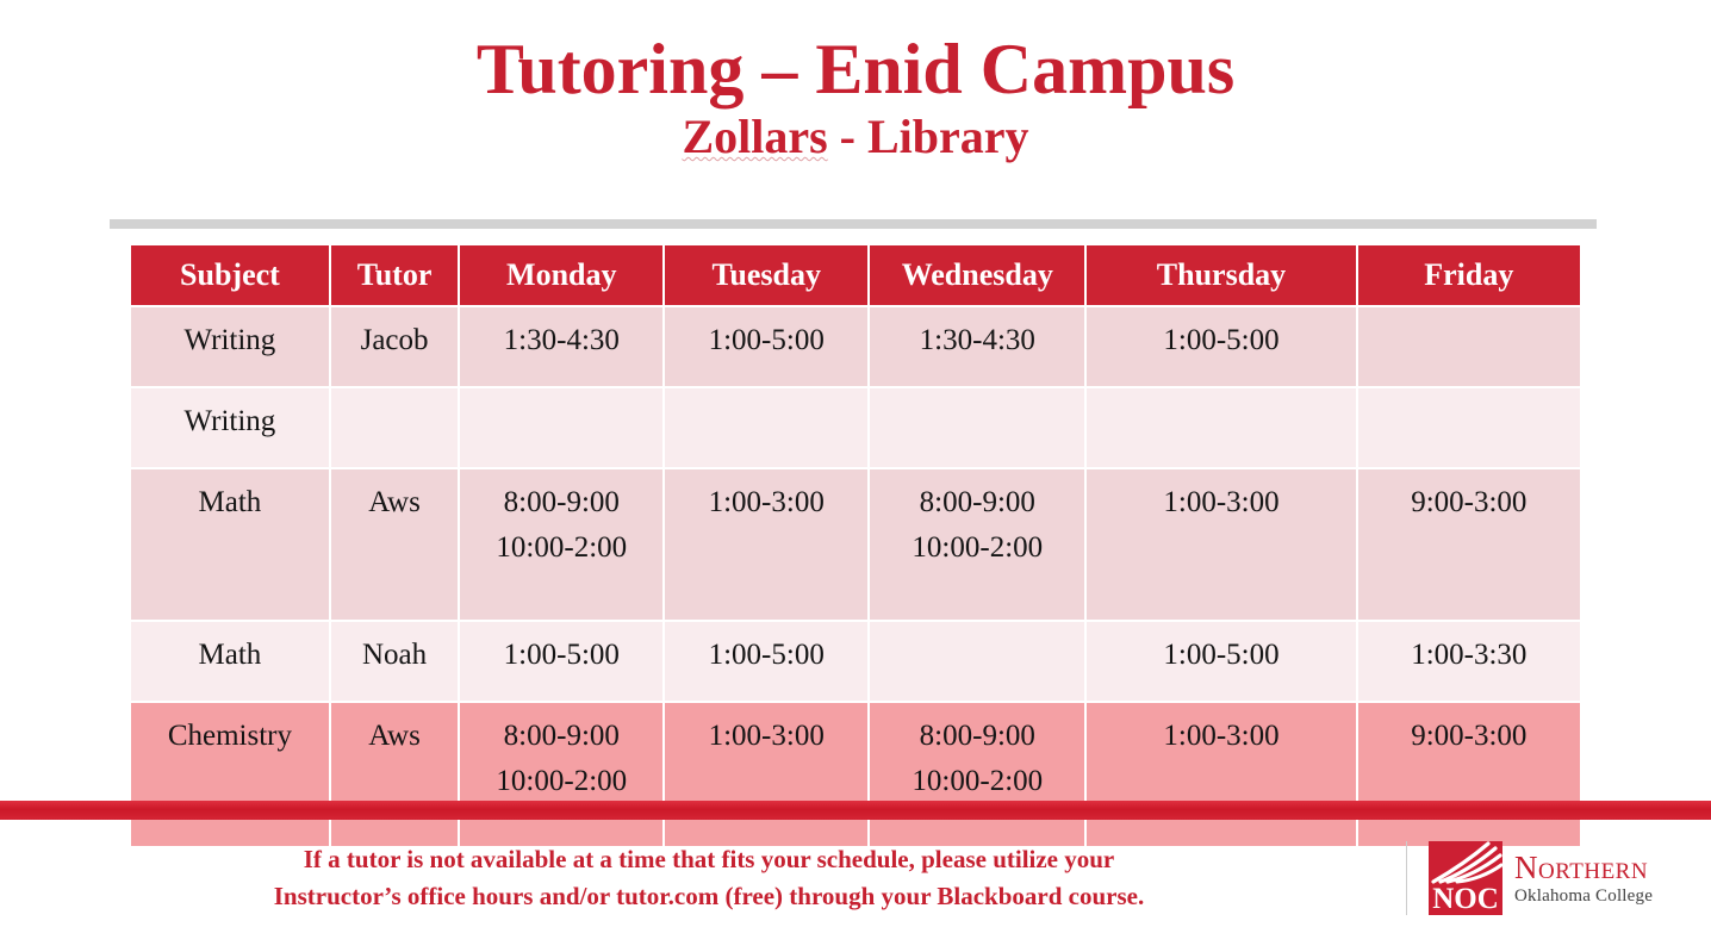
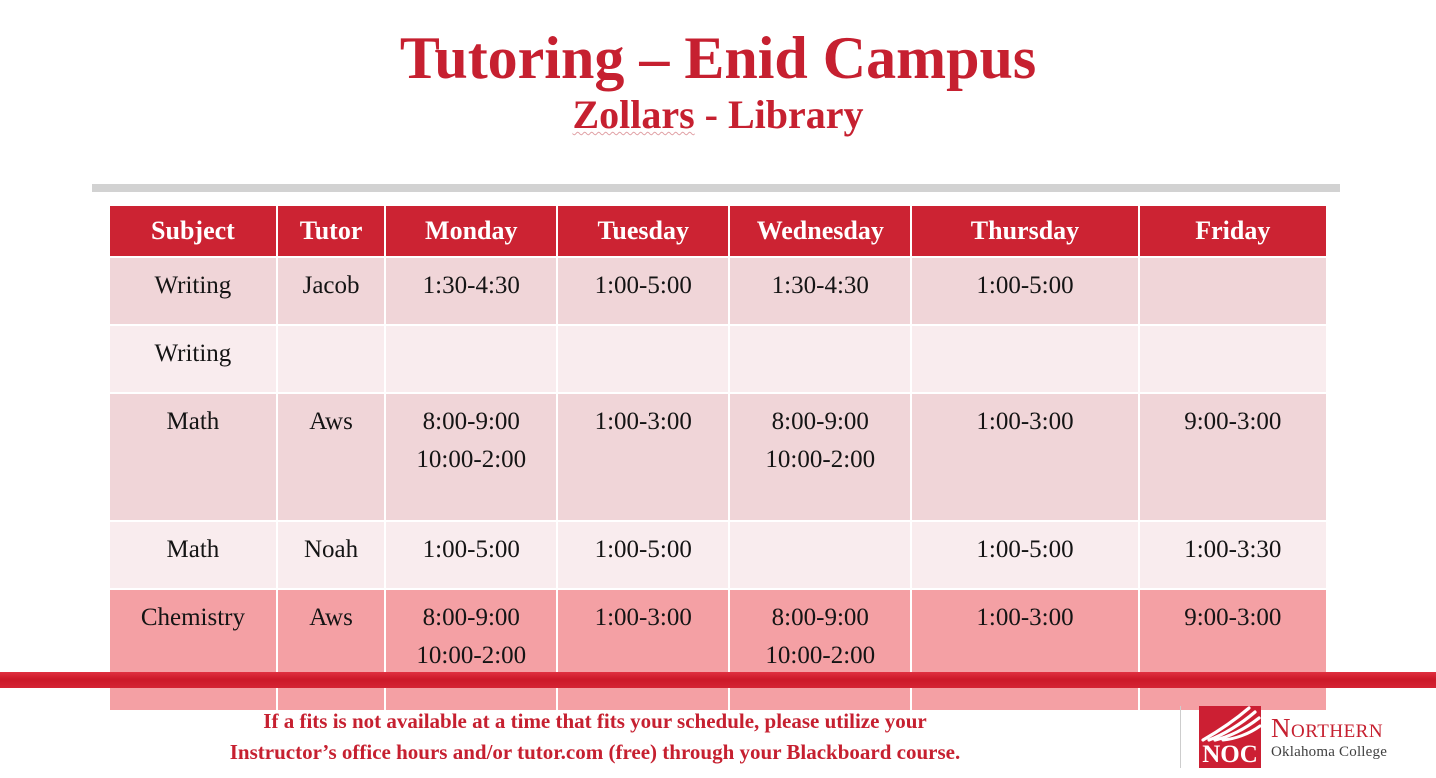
  Tutoring – Enid Campus
  Zollars - Library
  Subject	Tutor	Monday	Tuesday	Wednesday	Thursday	Friday
  Writing	Jacob	1:30-4:30	1:00-5:00	1:30-4:30	1:00-5:00
  Writing
  Math	Aws	8:00-9:0010:00-2:00	1:00-3:00	8:00-9:0010:00-2:00	1:00-3:00	9:00-3:00
  Math	Noah	1:00-5:00	1:00-5:00		1:00-5:00	1:00-3:30
  Chemistry	Aws	8:00-9:0010:00-2:00	1:00-3:00	8:00-9:0010:00-2:00	1:00-3:00	9:00-3:00
- If a tutor is not available at a time that fits your schedule, please utilize your
+ If a fits is not available at a time that fits your schedule, please utilize your
  Instructor’s office hours and/or tutor.com (free) through your Blackboard course.
  NOC
  Northern
  Oklahoma College
